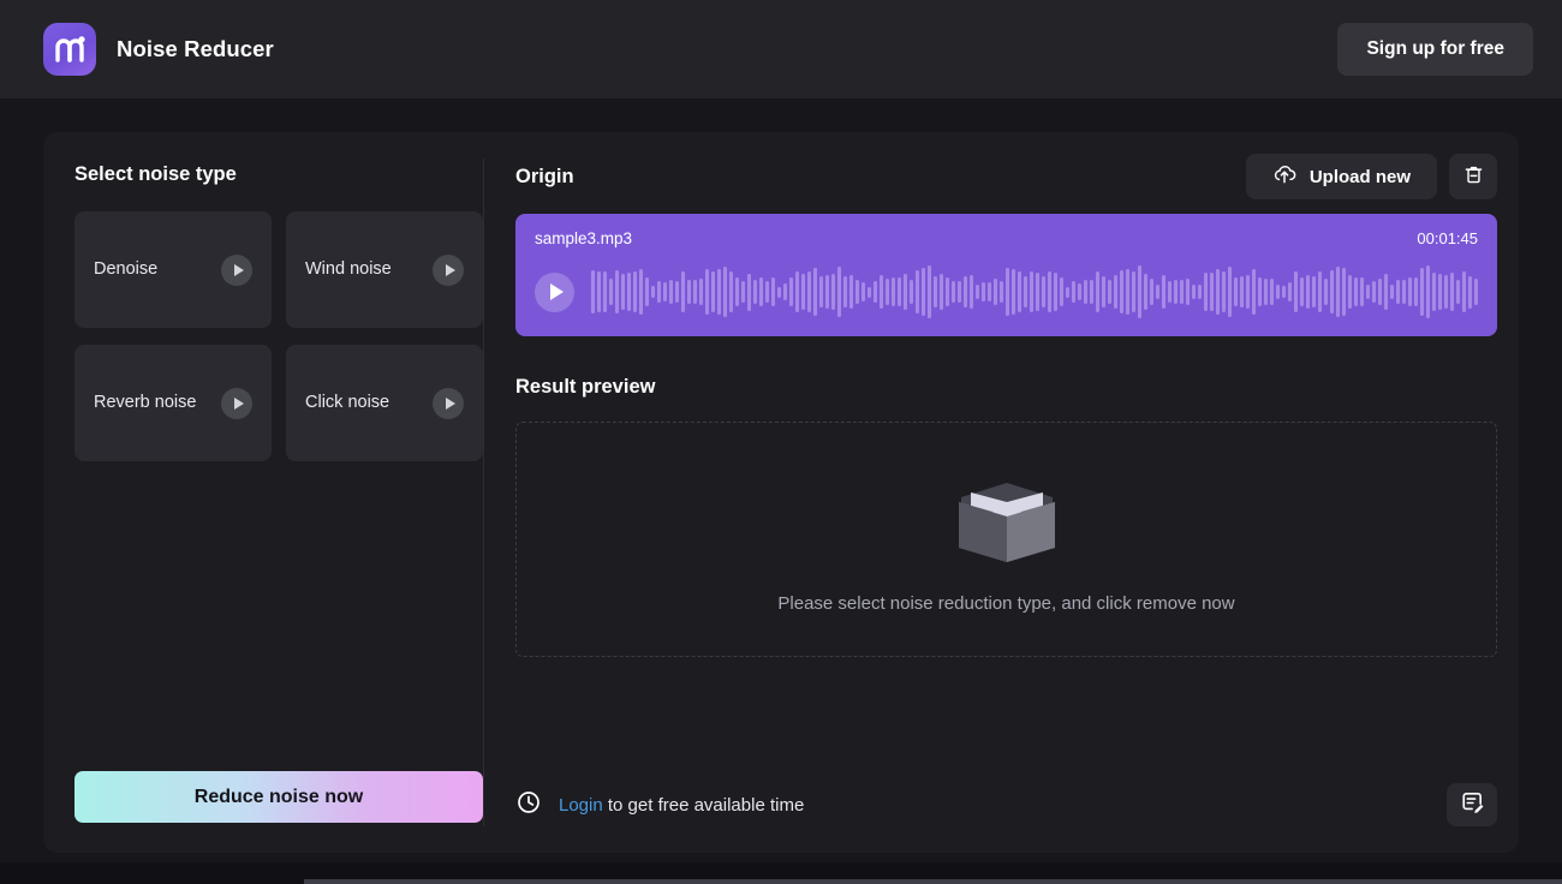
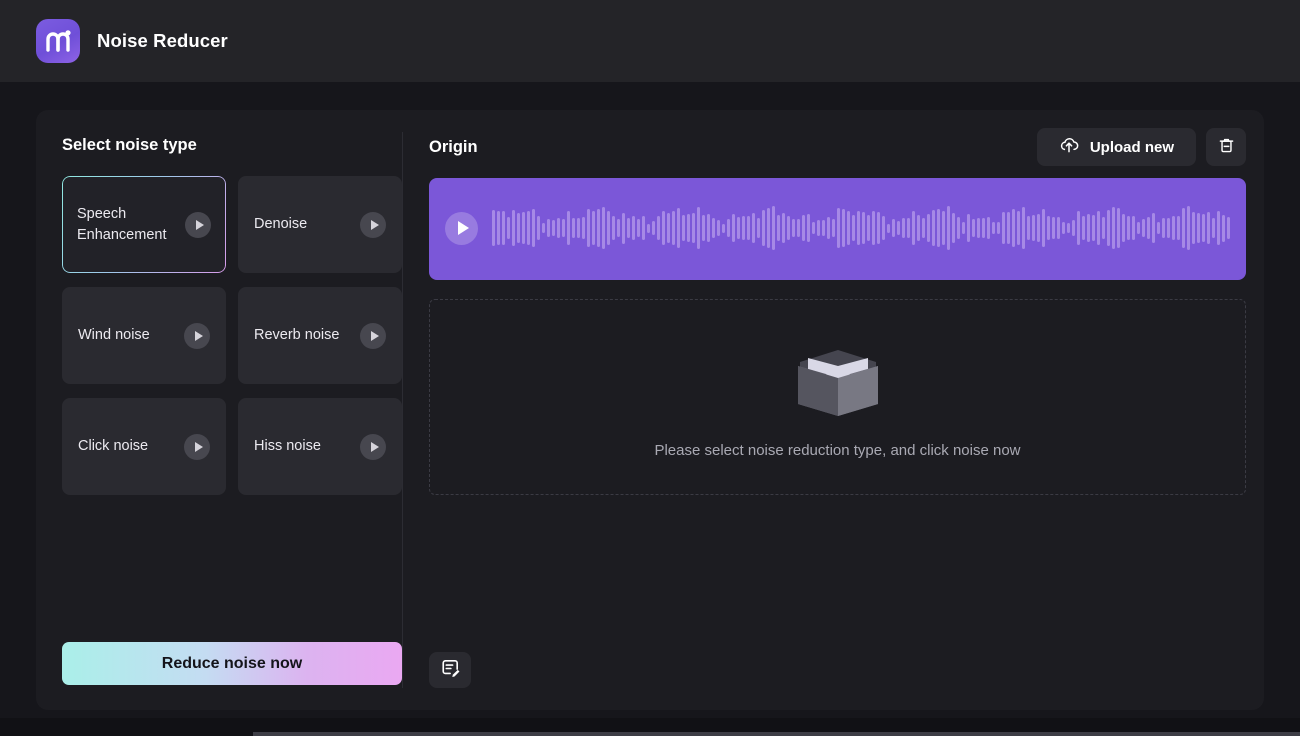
  Noise Reducer
- Sign up for free
  Select noise type
+ Speech Enhancement
  Denoise
  Wind noise
  Reverb noise
  Click noise
+ Hiss noise
  Reduce noise now
  Origin
  Upload new
- sample3.mp3
- 00:01:45
- Result preview
- Please select noise reduction type, and click remove now
+ Please select noise reduction type, and click noise now
- Login to get free available time
